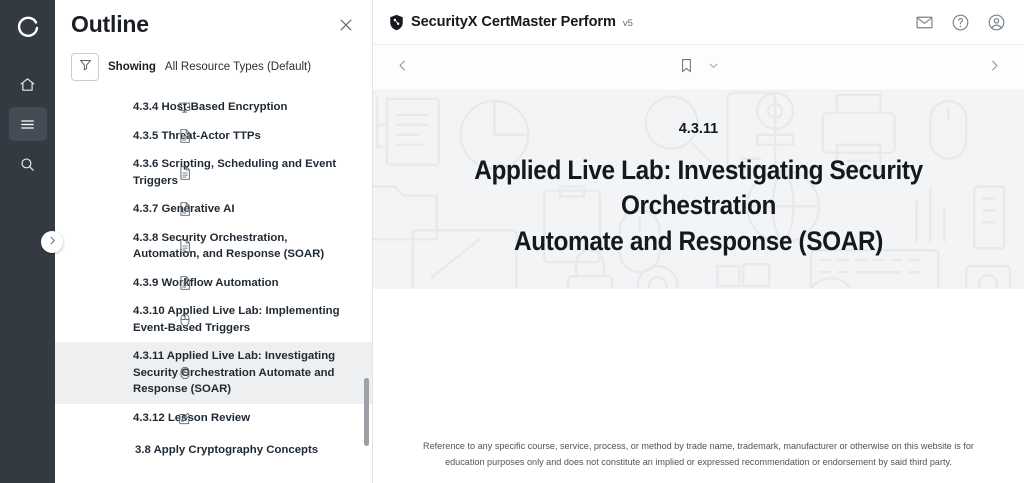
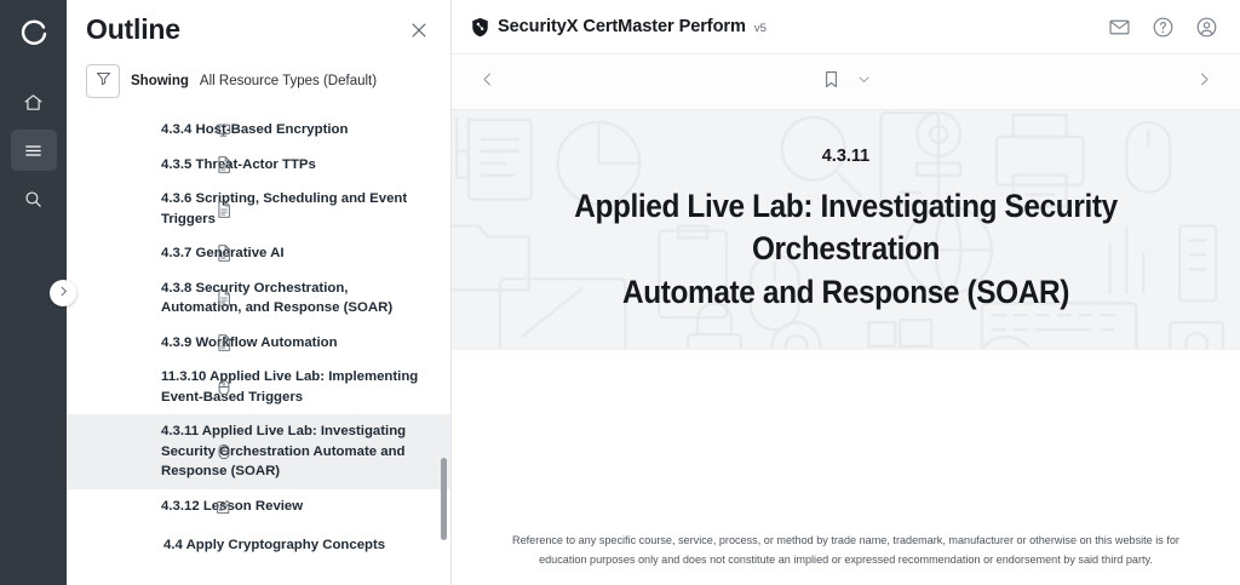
  Outline
  Showing
  All Resource Types (Default)
  4.3.4 Host-Based Encryption
  4.3.5 Thrat-Actor TTPs
  4.3.6 Scripting, Scheduling and Event Triggers
  4.3.7 Gerative AI
  4.3.8 Security Orchestration, Automation, and Response (SOAR)
  4.3.9 Worflow Automation
- 4.3.10 Applied Live Lab: Implementing Event-Based Triggers
+ 11.3.10 Applied Live Lab: Implementing Event-Based Triggers
  4.3.11 Applied Live Lab: Investigating Securityrchestration Automate and Response (SOAR)
  4.3.12 Lesson Review
- 3.8 Apply Cryptography Concepts
+ 4.4 Apply Cryptography Concepts
  SecurityX CertMaster Perform
  v5
  4.3.11
  Applied Live Lab: Investigating Security Orchestration
  Automate and Response (SOAR)
  Reference to any specific course, service, process, or method by trade name, trademark, manufacturer or otherwise on this website is for education purposes only and does not constitute an implied or expressed recommendation or endorsement by said third party.
